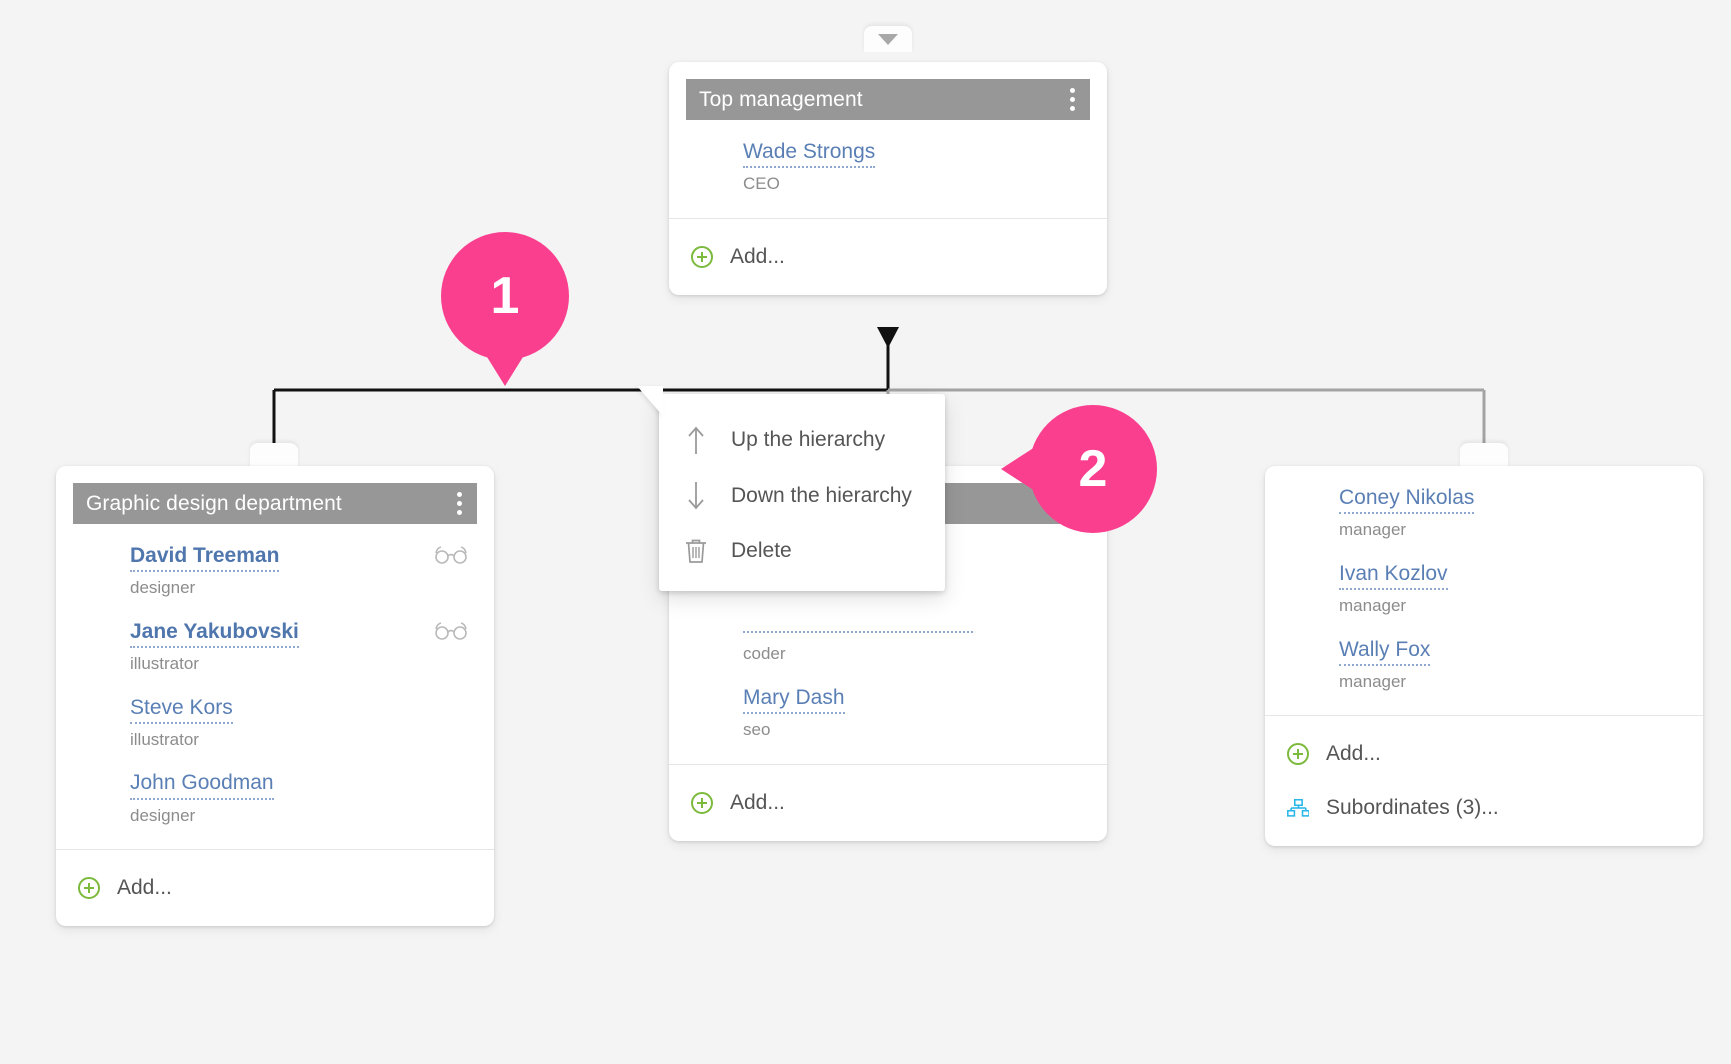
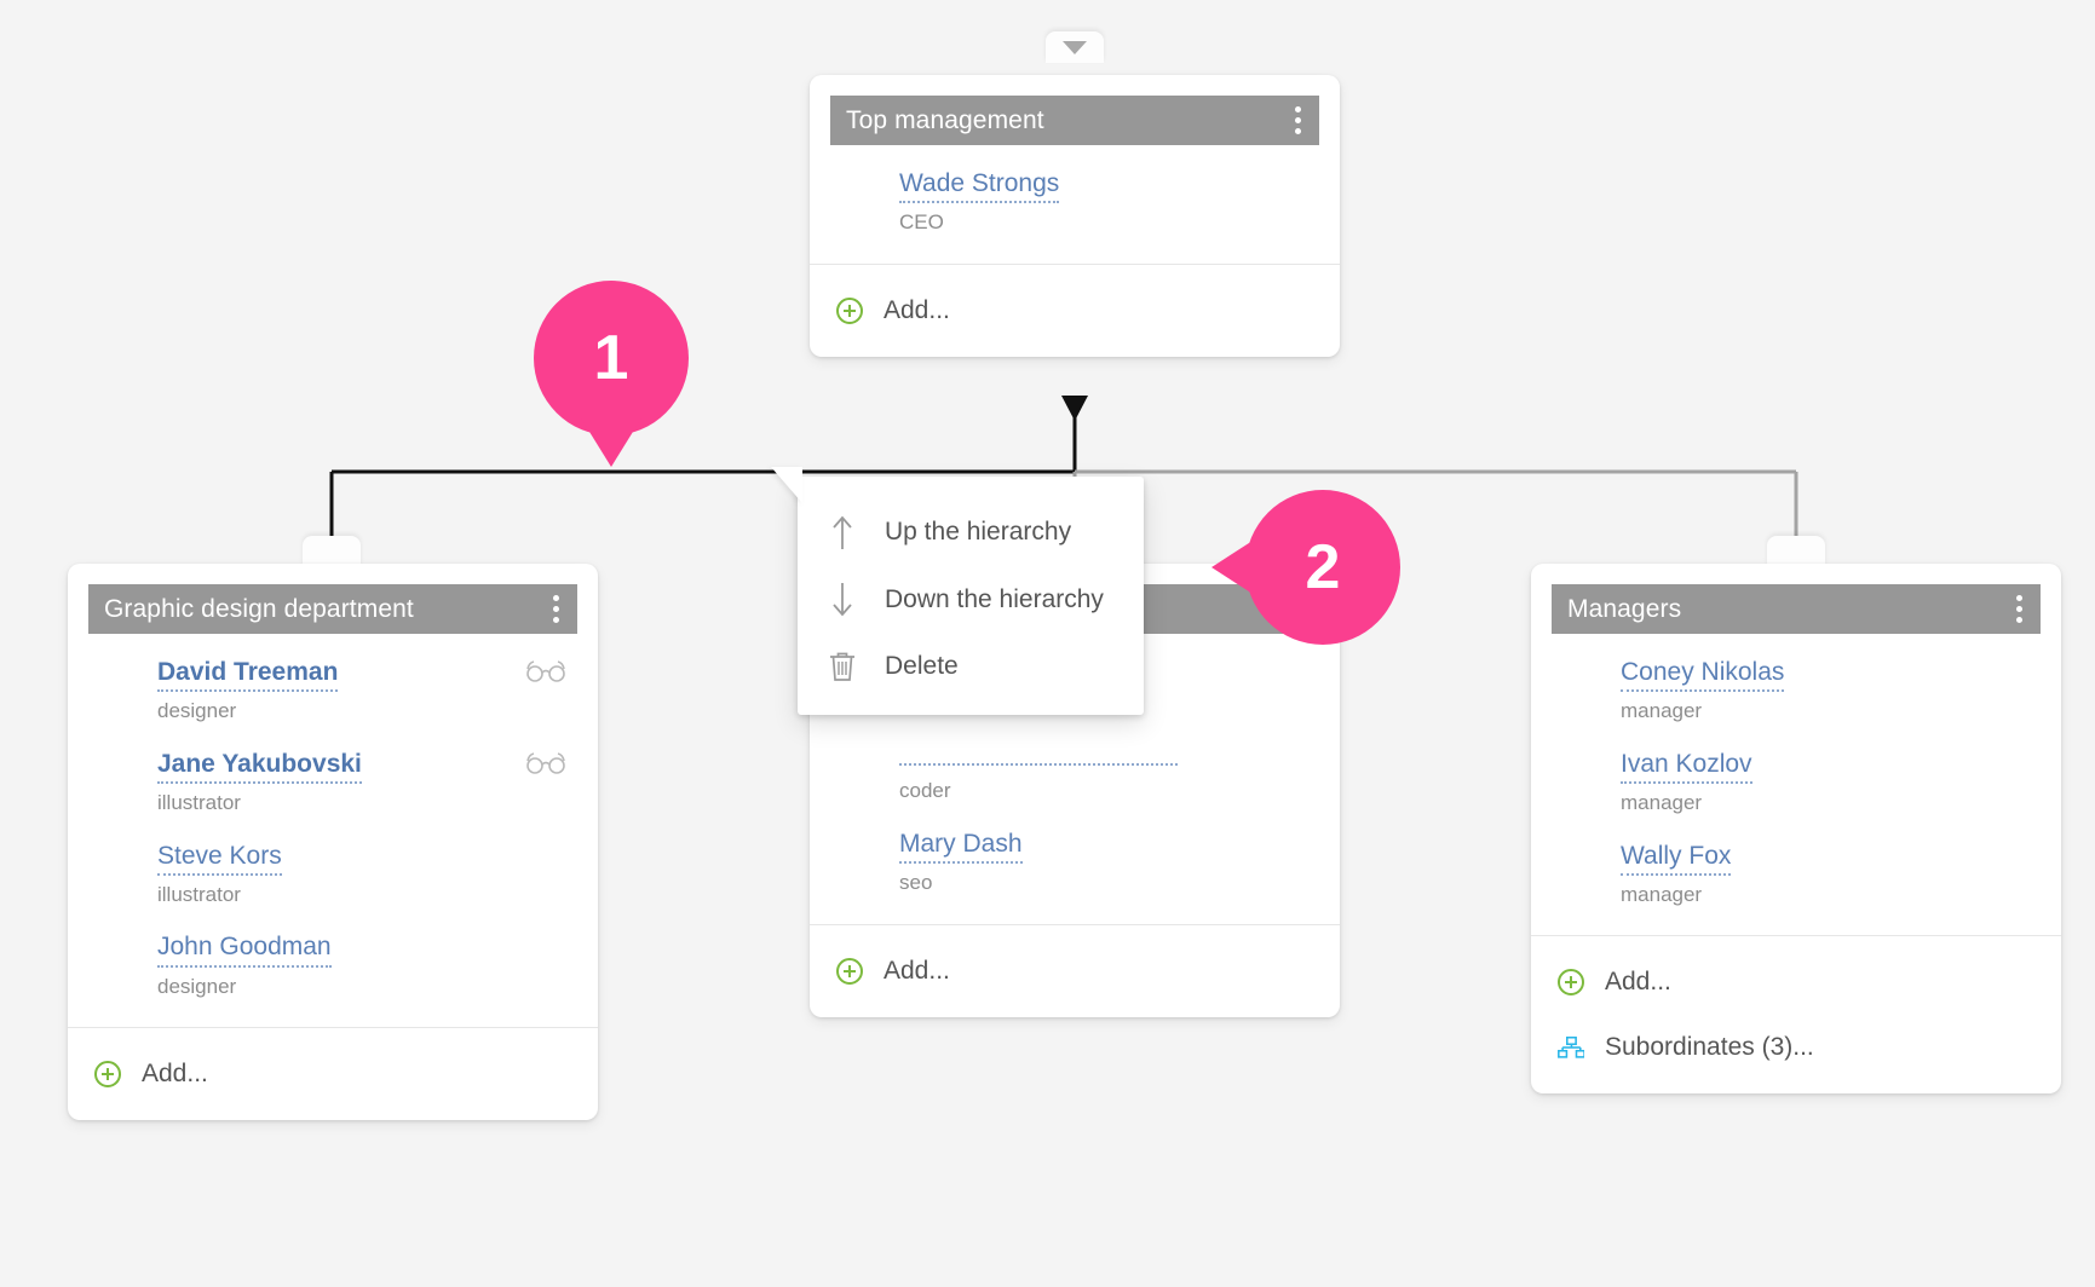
  Top management
  Wade Strongs
  CEO
  Add...
  Graphic design department
  David Treeman
  designer
  Jane Yakubovski
  illustrator
  Steve Kors
  illustrator
  John Goodman
  designer
  Add...
  coder
  Mary Dash
  seo
  Add...
+ Managers
  Coney Nikolas
  manager
  Ivan Kozlov
  manager
  Wally Fox
  manager
  Add...
  Subordinates (3)...
  Up the hierarchy
  Down the hierarchy
  Delete
  1
  2
